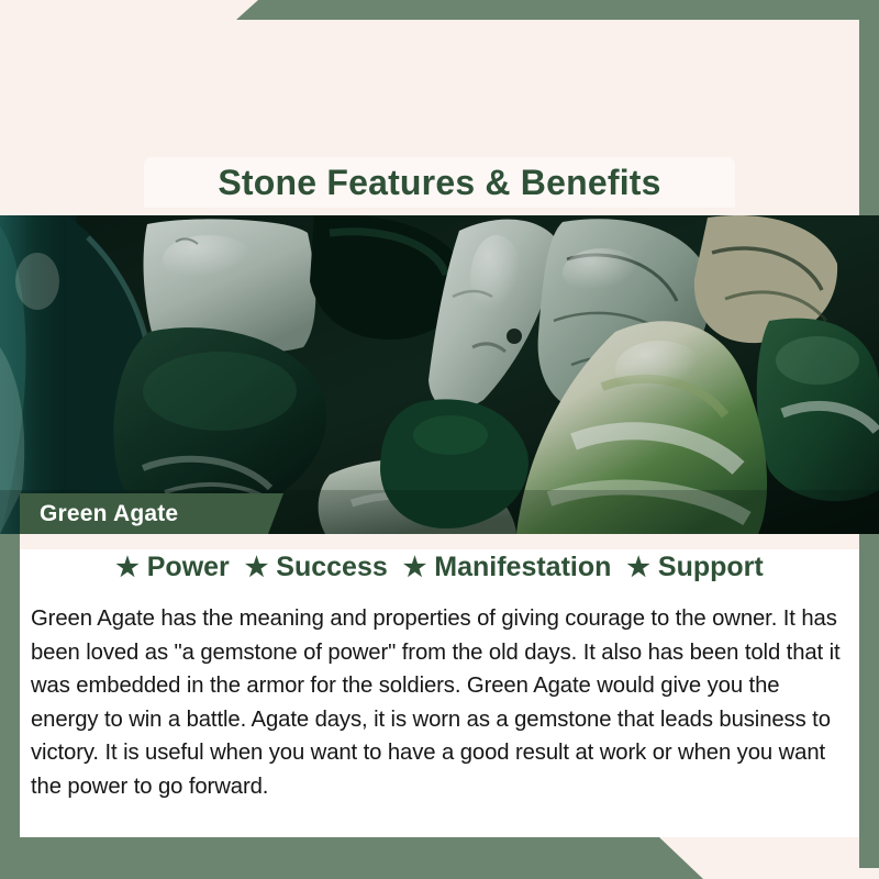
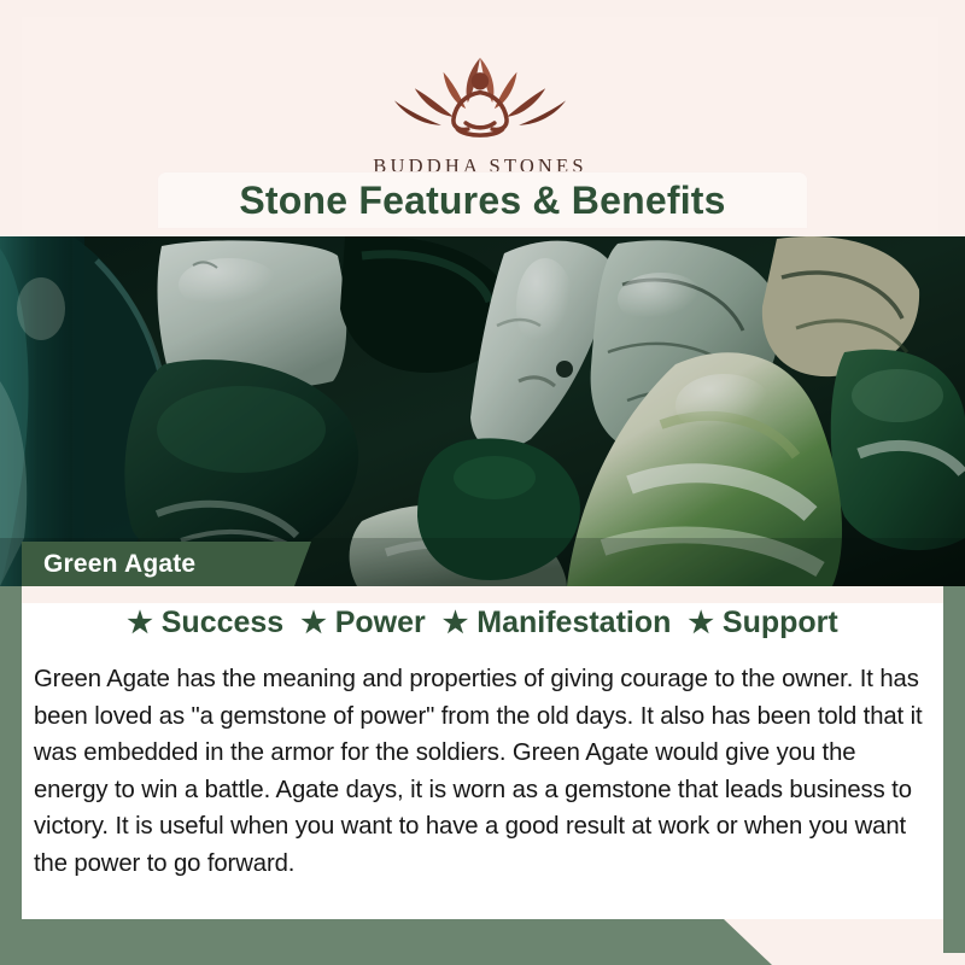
+ BUDDHA STONES
  Stone Features & Benefits
  Green Agate
  ★
- Power
+ Success
  ★
- Success
+ Power
  ★
  Manifestation
  ★
  Support
  Green Agate has the meaning and properties of giving courage to the owner. It has been loved as "a gemstone of power" from the old days. It also has been told that it was embedded in the armor for the soldiers. Green Agate would give you the energy to win a battle. Agate days, it is worn as a gemstone that leads business to victory. It is useful when you want to have a good result at work or when you want the power to go forward.
